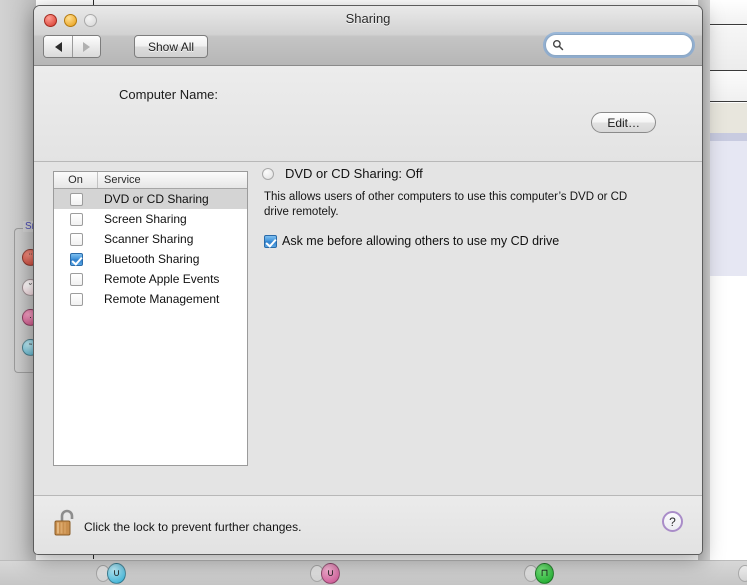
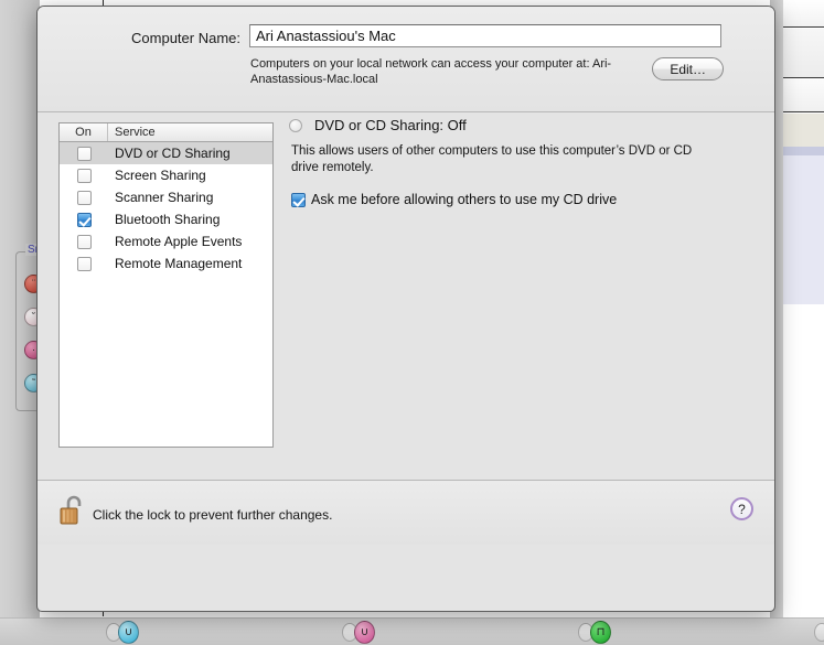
  ¨
  ˘
  ·
  ˜
  ∪
  ∪
  ⊓
- Sharing
- Show All
  Computer Name:
+ Ari Anastassiou's Mac
+ Computers on your local network can access your computer at: Ari-Anastassious-Mac.local
  Edit…
  On
  Service
  DVD or CD Sharing
  Screen Sharing
  Scanner Sharing
  Bluetooth Sharing
  Remote Apple Events
  Remote Management
  DVD or CD Sharing: Off
  This allows users of other computers to use this computer’s DVD or CD drive remotely.
  Ask me before allowing others to use my CD drive
  Click the lock to prevent further changes.
  ?
